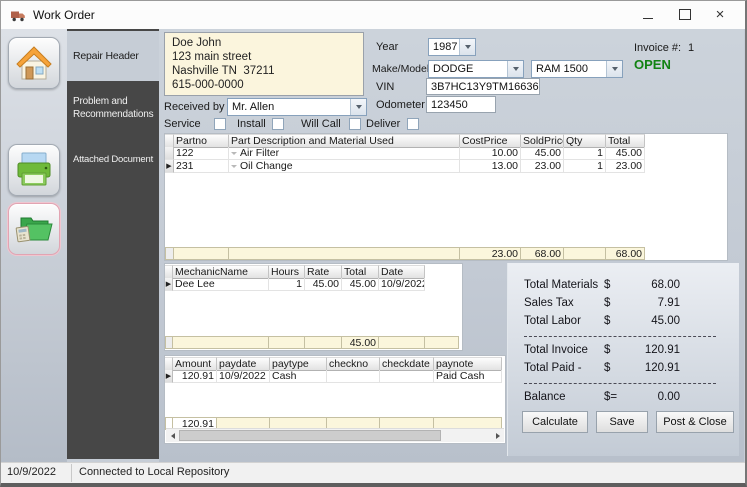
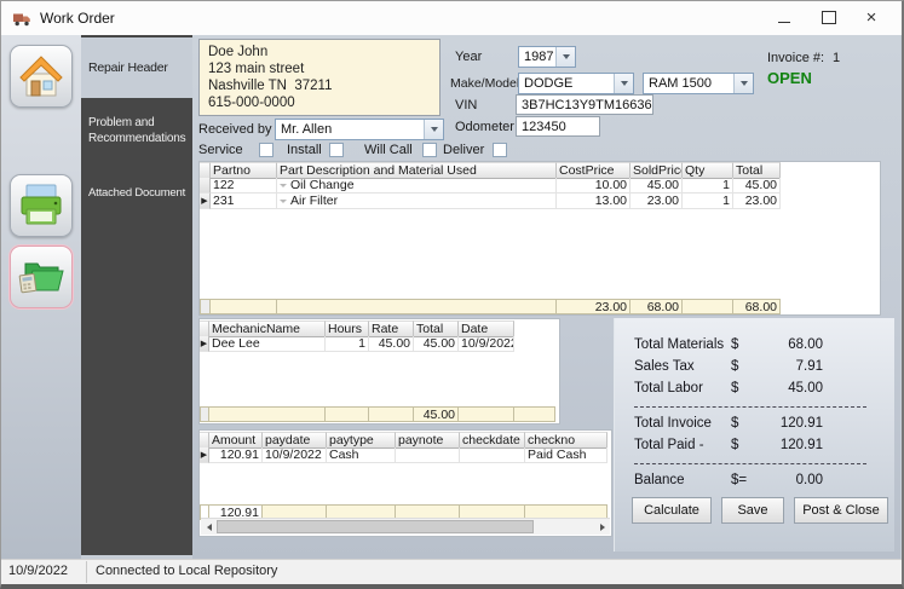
  Work Order
  ×
  Repair Header
  Problem and Recommendations
  Attached Document
  Doe John
  123 main street
  Nashville TN 37211
  615-000-0000
  Received by
  Mr. Allen
  Year
  1987
  Make/Mode
  DODGE
  RAM 1500
  VIN
  3B7HC13Y9TM16636
  Odometer
  123450
  Invoice #:
  1
  OPEN
  Service
  Install
  Will Call
  Deliver
  Partno
  Part Description and Material Used
  CostPrice
  SoldPric
  Qty
  Total
  122
- Air Filter
+ Oil Change
  10.00
  45.00
  1
  45.00
  231
- Oil Change
+ Air Filter
  13.00
  23.00
  1
  23.00
  23.00
  68.00
  68.00
  MechanicName
  Hours
  Rate
  Total
  Date
  Dee Lee
  1
  45.00
  45.00
  10/9/2022
  45.00
  Amount
  paydate
  paytype
- checkno
+ paynote
  checkdate
- paynote
+ checkno
  120.91
  10/9/2022
  Cash
  Paid Cash
  120.91
  Total Materials
  $
  68.00
  Sales Tax
  $
  7.91
  Total Labor
  $
  45.00
  Total Invoice
  $
  120.91
  Total Paid -
  $
  120.91
  Balance
  $=
  0.00
  Calculate
  Save
  Post & Close
  10/9/2022
  Connected to Local Repository
